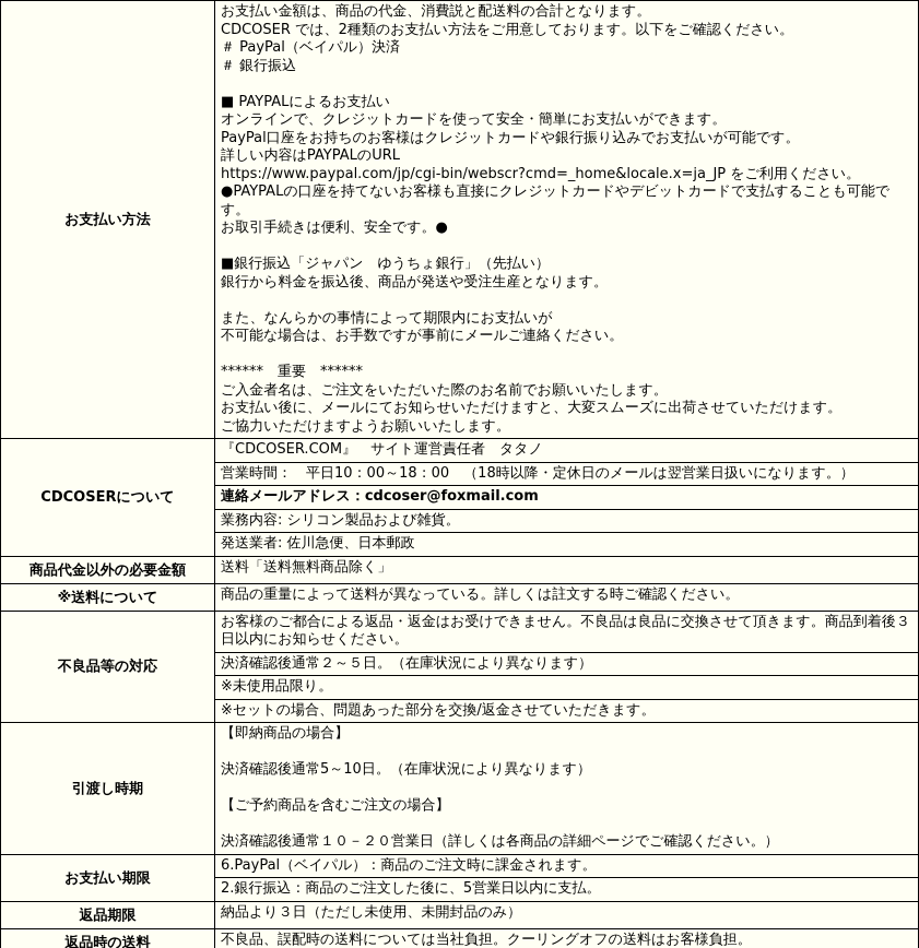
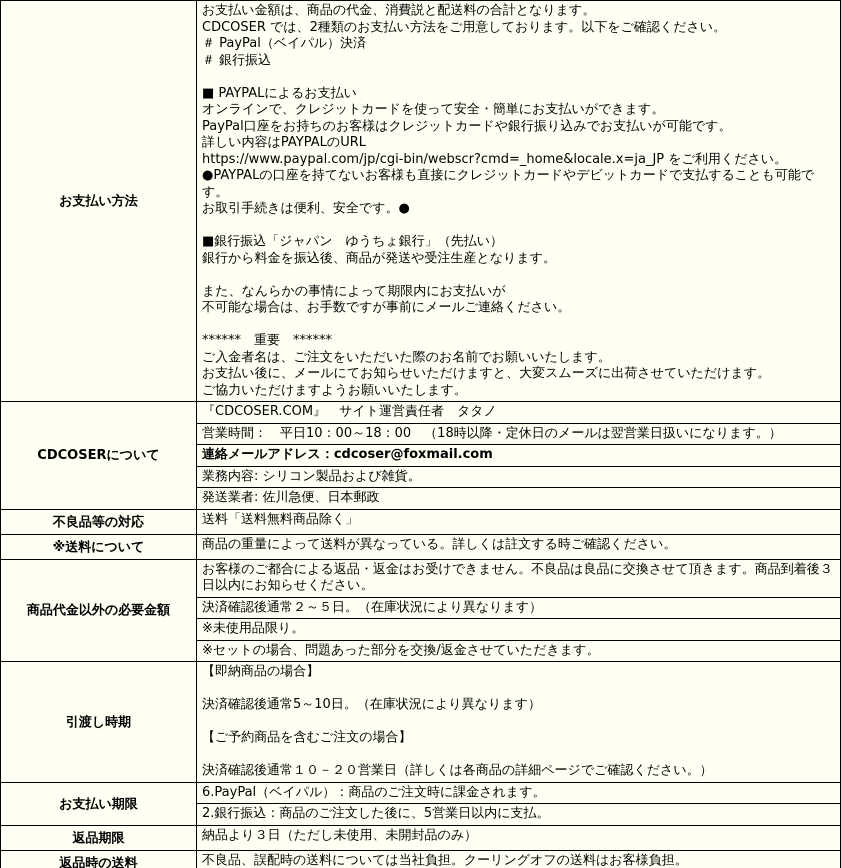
  お支払い方法	お支払い金額は、商品の代金、消費説と配送料の合計となります。CDCOSER では、2種類のお支払い方法をご用意しております。以下をご確認ください。＃ PayPal（ベイパル）決済＃ 銀行振込■ PAYPALによるお支払いオンラインで、クレジットカードを使って安全・簡単にお支払いができます。PayPal口座をお持ちのお客様はクレジットカードや銀行振り込みでお支払いが可能です。詳しい内容はPAYPALのURLhttps://www.paypal.com/jp/cgi-bin/webscr?cmd=_home&locale.x=ja_JP をご利用ください。●PAYPALの口座を持てないお客様も直接にクレジットカードやデビットカードで支払することも可能です。お取引手続きは便利、安全です。●■銀行振込「ジャパン ゆうちょ銀行」（先払い）銀行から料金を振込後、商品が発送や受注生産となります。また、なんらかの事情によって期限内にお支払いが不可能な場合は、お手数ですが事前にメールご連絡ください。****** 重要 ******ご入金者名は、ご注文をいただいた際のお名前でお願いいたします。お支払い後に、メールにてお知らせいただけますと、大変スムーズに出荷させていただけます。ご協力いただけますようお願いいたします。
  CDCOSERについて	『CDCOSER.COM』 サイト運営責任者 タタノ営業時間： 平日10：00～18：00 （18時以降・定休日のメールは翌営業日扱いになります。）連絡メールアドレス：cdcoser@foxmail.com業務内容: シリコン製品および雑貨。発送業者: 佐川急便、日本郵政
- 商品代金以外の必要金額	送料「送料無料商品除く」
+ 不良品等の対応	送料「送料無料商品除く」
  ※送料について	商品の重量によって送料が異なっている。詳しくは註文する時ご確認ください。
- 不良品等の対応	お客様のご都合による返品・返金はお受けできません。不良品は良品に交換させて頂きます。商品到着後３日以内にお知らせください。決済確認後通常２～５日。（在庫状況により異なります）※未使用品限り。※セットの場合、問題あった部分を交換/返金させていただきます。
+ 商品代金以外の必要金額	お客様のご都合による返品・返金はお受けできません。不良品は良品に交換させて頂きます。商品到着後３日以内にお知らせください。決済確認後通常２～５日。（在庫状況により異なります）※未使用品限り。※セットの場合、問題あった部分を交換/返金させていただきます。
  引渡し時期	【即納商品の場合】決済確認後通常5～10日。（在庫状況により異なります）【ご予約商品を含むご注文の場合】決済確認後通常１０－２０営業日（詳しくは各商品の詳細ページでご確認ください。）
  お支払い期限	6.PayPal（ベイパル）：商品のご注文時に課金されます。2.銀行振込：商品のご注文した後に、5営業日以内に支払。
  返品期限	納品より３日（ただし未使用、未開封品のみ）
  返品時の送料	不良品、誤配時の送料については当社負担。クーリングオフの送料はお客様負担。
